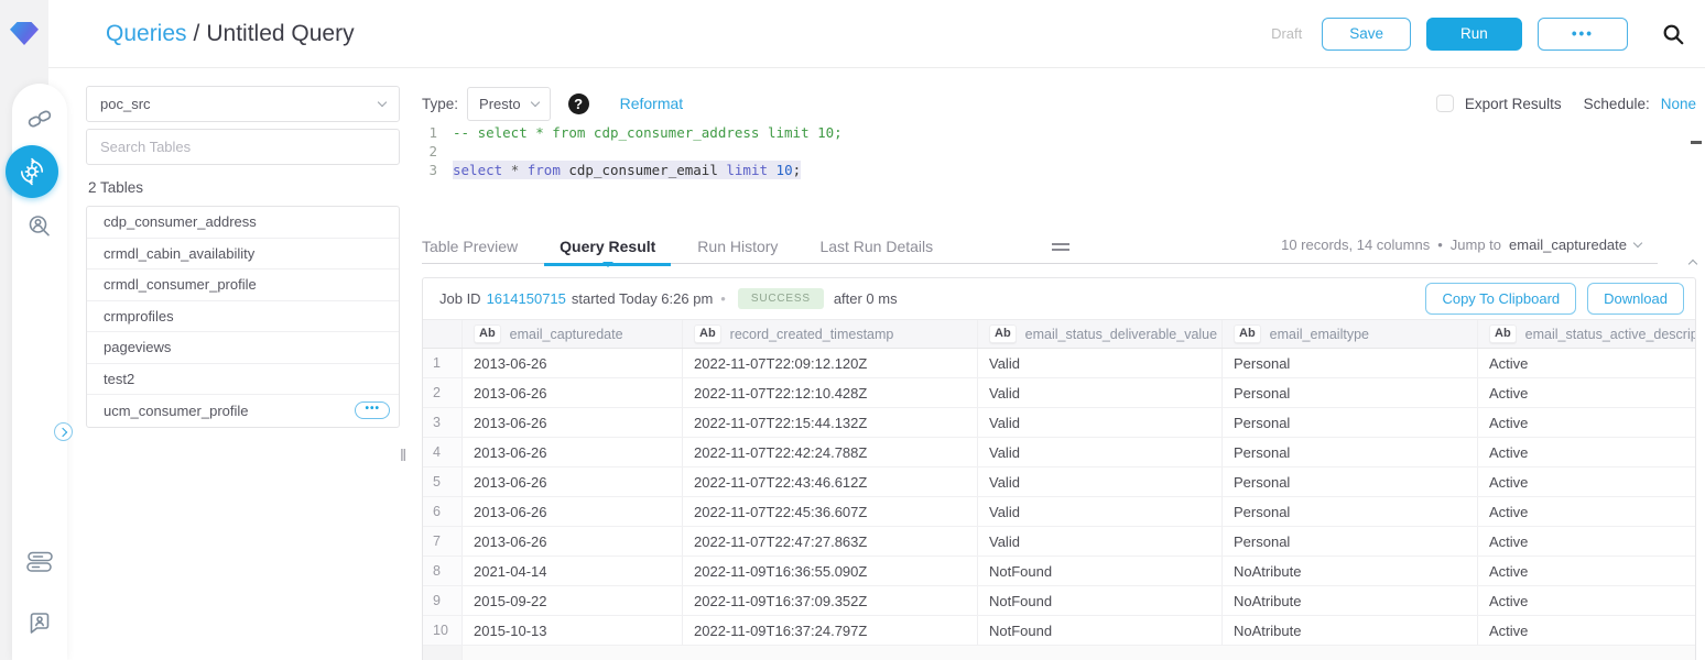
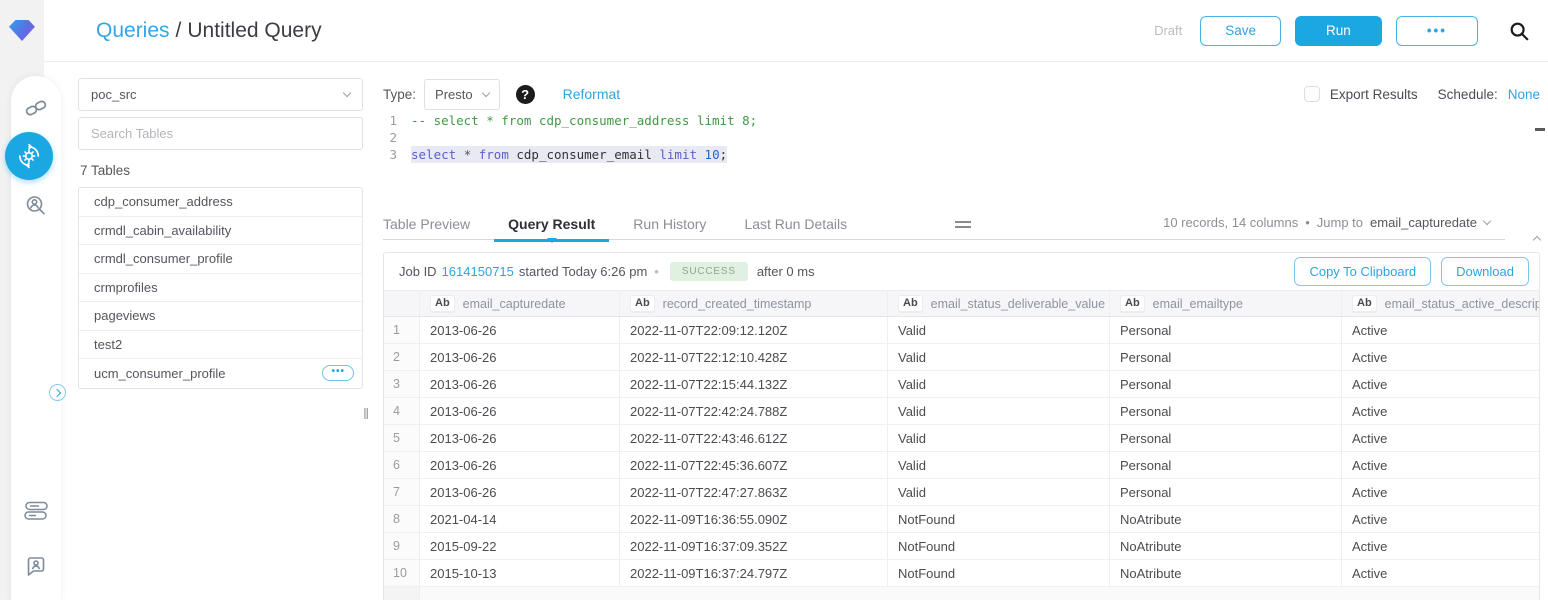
  Queries
  /
  Untitled Query
  Draft
  Save
  Run
  •••
  poc_src
  Search Tables
- 2 Tables
+ 7 Tables
  cdp_consumer_address
  crmdl_cabin_availability
  crmdl_consumer_profile
  crmprofiles
  pageviews
  test2
  ucm_consumer_profile
  •••
  ‖
  Type:
  Presto
  ?
  Reformat
  Export Results
  Schedule:
  None
  1
- -- select * from cdp_consumer_address limit 10;
+ -- select * from cdp_consumer_address limit 8;
  2
  3
  select * from cdp_consumer_email limit 10;
  Table Preview
  Query Result
  Run History
  Last Run Details
  10 records, 14 columns
  •
  Jump to
  email_capturedate
  Job ID
  1614150715
  started Today 6:26 pm
  •
  SUCCESS
  after 0 ms
  Copy To Clipboard
  Download
  Ab
  email_capturedate
  Ab
  record_created_timestamp
  Ab
  email_status_deliverable_value
  Ab
  email_emailtype
  Ab
  email_status_active_descrip
  1
  2013-06-26
  2022-11-07T22:09:12.120Z
  Valid
  Personal
  Active
  2
  2013-06-26
  2022-11-07T22:12:10.428Z
  Valid
  Personal
  Active
  3
  2013-06-26
  2022-11-07T22:15:44.132Z
  Valid
  Personal
  Active
  4
  2013-06-26
  2022-11-07T22:42:24.788Z
  Valid
  Personal
  Active
  5
  2013-06-26
  2022-11-07T22:43:46.612Z
  Valid
  Personal
  Active
  6
  2013-06-26
  2022-11-07T22:45:36.607Z
  Valid
  Personal
  Active
  7
  2013-06-26
  2022-11-07T22:47:27.863Z
  Valid
  Personal
  Active
  8
  2021-04-14
  2022-11-09T16:36:55.090Z
  NotFound
  NoAtribute
  Active
  9
  2015-09-22
  2022-11-09T16:37:09.352Z
  NotFound
  NoAtribute
  Active
  10
  2015-10-13
  2022-11-09T16:37:24.797Z
  NotFound
  NoAtribute
  Active
